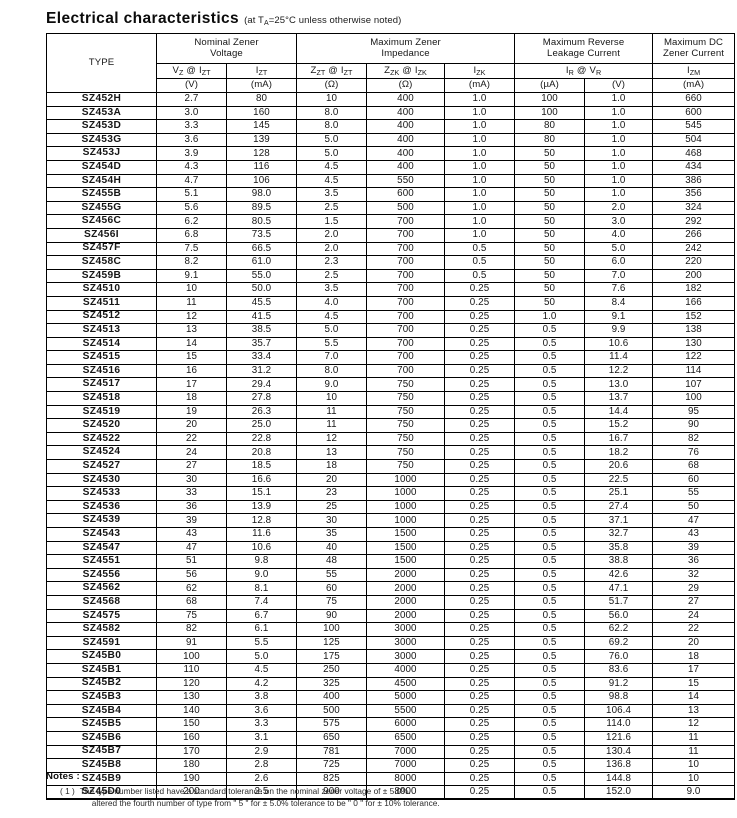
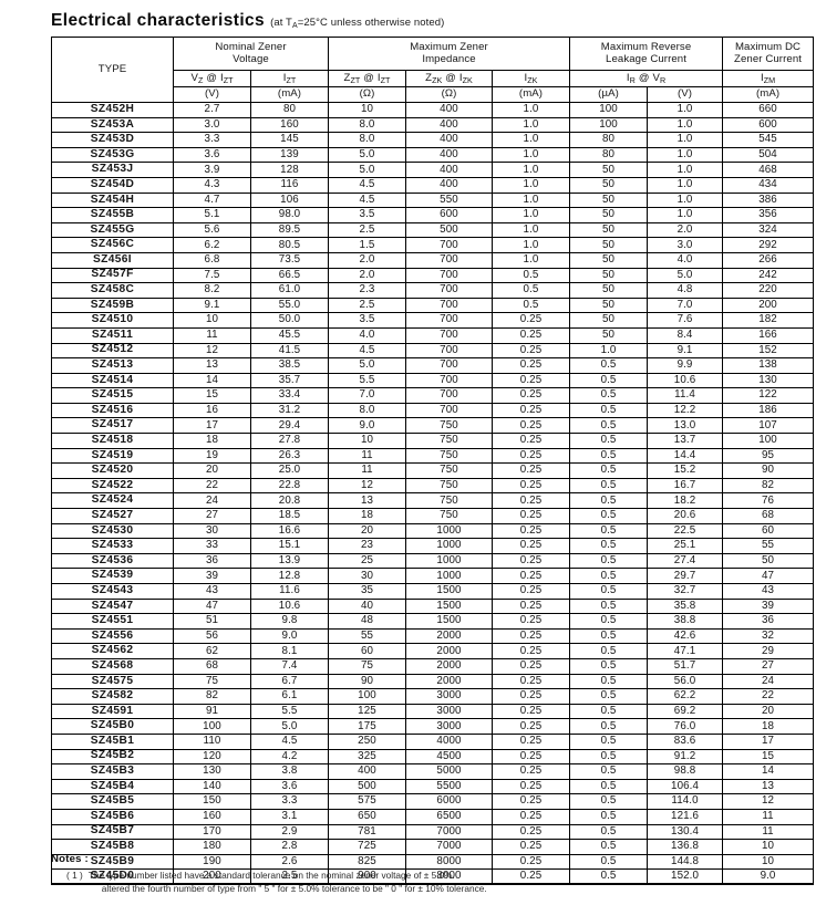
  Electrical characteristics
  (at T =25°C unless otherwise noted)
  TYPE	Nominal Zener Voltage	Maximum Zener Impedance	Maximum Reverse Leakage Current	Maximum DC Zener Current
  VZ @ IZT	IZT	ZZT @ IZT	ZZK @ IZK	IZK	IR @ VR	IZM
  (V)	(mA)	(Ω)	(Ω)	(mA)	(µA)	(V)	(mA)
  SZ452H	2.7	80	10	400	1.0	100	1.0	660
  SZ453A	3.0	160	8.0	400	1.0	100	1.0	600
  SZ453D	3.3	145	8.0	400	1.0	80	1.0	545
  SZ453G	3.6	139	5.0	400	1.0	80	1.0	504
  SZ453J	3.9	128	5.0	400	1.0	50	1.0	468
  SZ454D	4.3	116	4.5	400	1.0	50	1.0	434
  SZ454H	4.7	106	4.5	550	1.0	50	1.0	386
  SZ455B	5.1	98.0	3.5	600	1.0	50	1.0	356
  SZ455G	5.6	89.5	2.5	500	1.0	50	2.0	324
  SZ456C	6.2	80.5	1.5	700	1.0	50	3.0	292
  SZ456I	6.8	73.5	2.0	700	1.0	50	4.0	266
  SZ457F	7.5	66.5	2.0	700	0.5	50	5.0	242
- SZ458C	8.2	61.0	2.3	700	0.5	50	6.0	220
+ SZ458C	8.2	61.0	2.3	700	0.5	50	4.8	220
  SZ459B	9.1	55.0	2.5	700	0.5	50	7.0	200
  SZ4510	10	50.0	3.5	700	0.25	50	7.6	182
  SZ4511	11	45.5	4.0	700	0.25	50	8.4	166
  SZ4512	12	41.5	4.5	700	0.25	1.0	9.1	152
  SZ4513	13	38.5	5.0	700	0.25	0.5	9.9	138
  SZ4514	14	35.7	5.5	700	0.25	0.5	10.6	130
  SZ4515	15	33.4	7.0	700	0.25	0.5	11.4	122
- SZ4516	16	31.2	8.0	700	0.25	0.5	12.2	114
+ SZ4516	16	31.2	8.0	700	0.25	0.5	12.2	186
  SZ4517	17	29.4	9.0	750	0.25	0.5	13.0	107
  SZ4518	18	27.8	10	750	0.25	0.5	13.7	100
  SZ4519	19	26.3	11	750	0.25	0.5	14.4	95
  SZ4520	20	25.0	11	750	0.25	0.5	15.2	90
  SZ4522	22	22.8	12	750	0.25	0.5	16.7	82
  SZ4524	24	20.8	13	750	0.25	0.5	18.2	76
  SZ4527	27	18.5	18	750	0.25	0.5	20.6	68
  SZ4530	30	16.6	20	1000	0.25	0.5	22.5	60
  SZ4533	33	15.1	23	1000	0.25	0.5	25.1	55
  SZ4536	36	13.9	25	1000	0.25	0.5	27.4	50
- SZ4539	39	12.8	30	1000	0.25	0.5	37.1	47
+ SZ4539	39	12.8	30	1000	0.25	0.5	29.7	47
  SZ4543	43	11.6	35	1500	0.25	0.5	32.7	43
  SZ4547	47	10.6	40	1500	0.25	0.5	35.8	39
  SZ4551	51	9.8	48	1500	0.25	0.5	38.8	36
  SZ4556	56	9.0	55	2000	0.25	0.5	42.6	32
  SZ4562	62	8.1	60	2000	0.25	0.5	47.1	29
  SZ4568	68	7.4	75	2000	0.25	0.5	51.7	27
  SZ4575	75	6.7	90	2000	0.25	0.5	56.0	24
  SZ4582	82	6.1	100	3000	0.25	0.5	62.2	22
  SZ4591	91	5.5	125	3000	0.25	0.5	69.2	20
  SZ45B0	100	5.0	175	3000	0.25	0.5	76.0	18
  SZ45B1	110	4.5	250	4000	0.25	0.5	83.6	17
  SZ45B2	120	4.2	325	4500	0.25	0.5	91.2	15
  SZ45B3	130	3.8	400	5000	0.25	0.5	98.8	14
  SZ45B4	140	3.6	500	5500	0.25	0.5	106.4	13
  SZ45B5	150	3.3	575	6000	0.25	0.5	114.0	12
  SZ45B6	160	3.1	650	6500	0.25	0.5	121.6	11
  SZ45B7	170	2.9	781	7000	0.25	0.5	130.4	11
  SZ45B8	180	2.8	725	7000	0.25	0.5	136.8	10
  SZ45B9	190	2.6	825	8000	0.25	0.5	144.8	10
  SZ45D0	200	2.5	900	8000	0.25	0.5	152.0	9.0
  Notes :
  ( 1 )
  The type number listed have a standard tolerance on the nominal zener voltage of ± 5.0%.
  altered the fourth number of type from " 5 " for ± 5.0% tolerance to be " 0 " for ± 10% tolerance.
